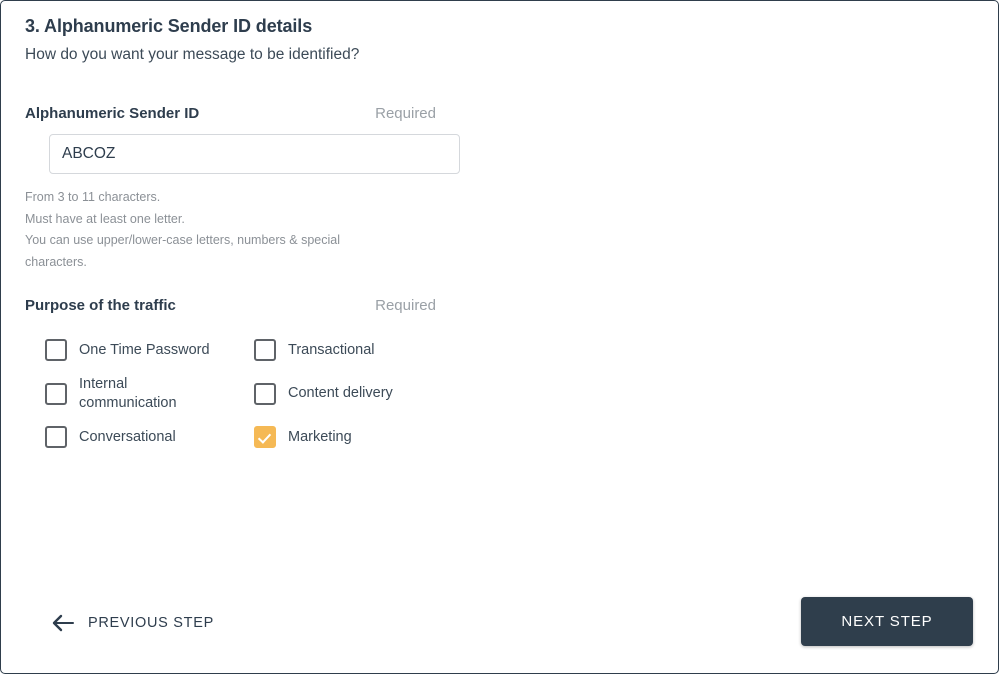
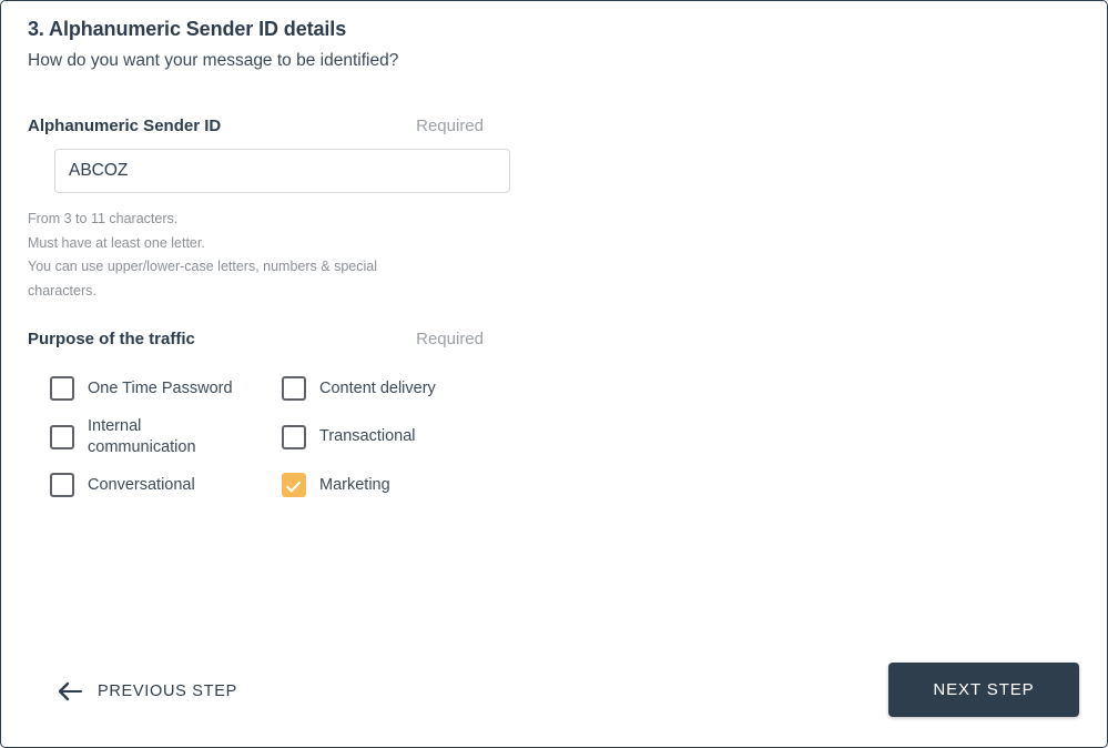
  3. Alphanumeric Sender ID details
  How do you want your message to be identified?
  Alphanumeric Sender ID
  Required
  ABCOZ
  From 3 to 11 characters.
  Must have at least one letter.
  You can use upper/lower-case letters, numbers & special characters.
  Purpose of the traffic
  Required
  One Time Password
- Transactional
+ Content delivery
  Internal communication
- Content delivery
+ Transactional
  Conversational
  Marketing
  PREVIOUS STEP
  NEXT STEP
